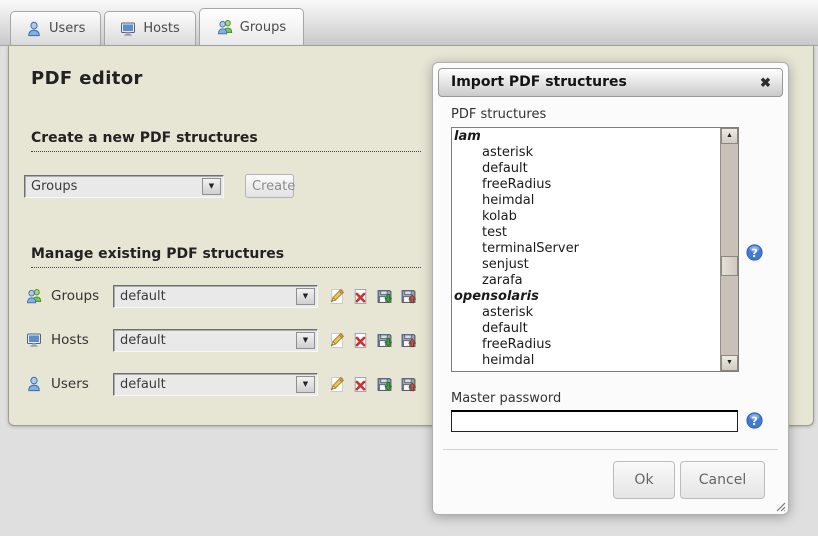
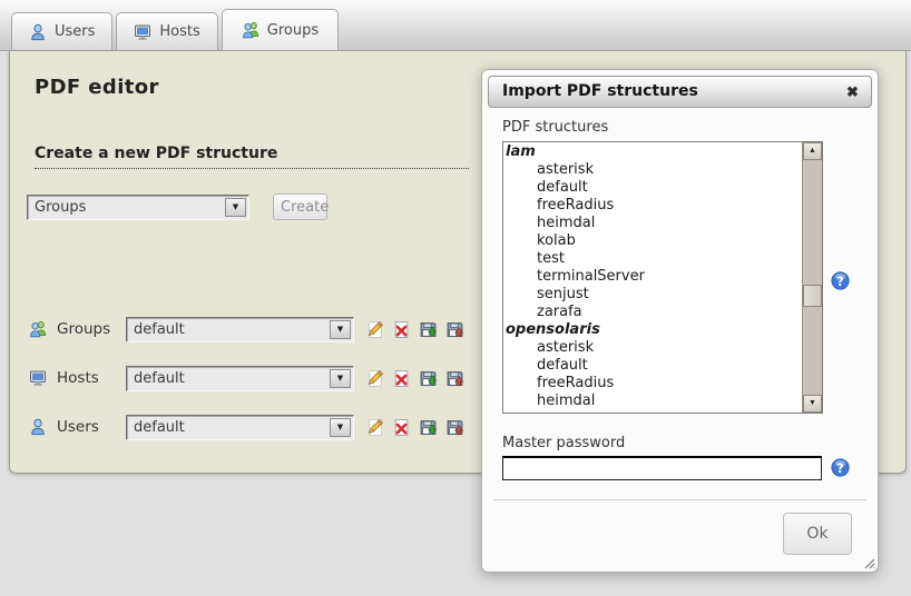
  Users
  Hosts
  Groups
  PDF editor
- Create a new PDF structures
+ Create a new PDF structure
  Groups
  ▼
  Create
- Manage existing PDF structures
  Groups
  default
  ▼
  Hosts
  default
  ▼
  Users
  default
  ▼
  Import PDF structures
  ✖
  PDF structures
  lam
  asterisk
  default
  freeRadius
  heimdal
  kolab
  test
  terminalServer
  senjust
  zarafa
  opensolaris
  asterisk
  default
  freeRadius
  heimdal
  Master password
  Ok
- Cancel
